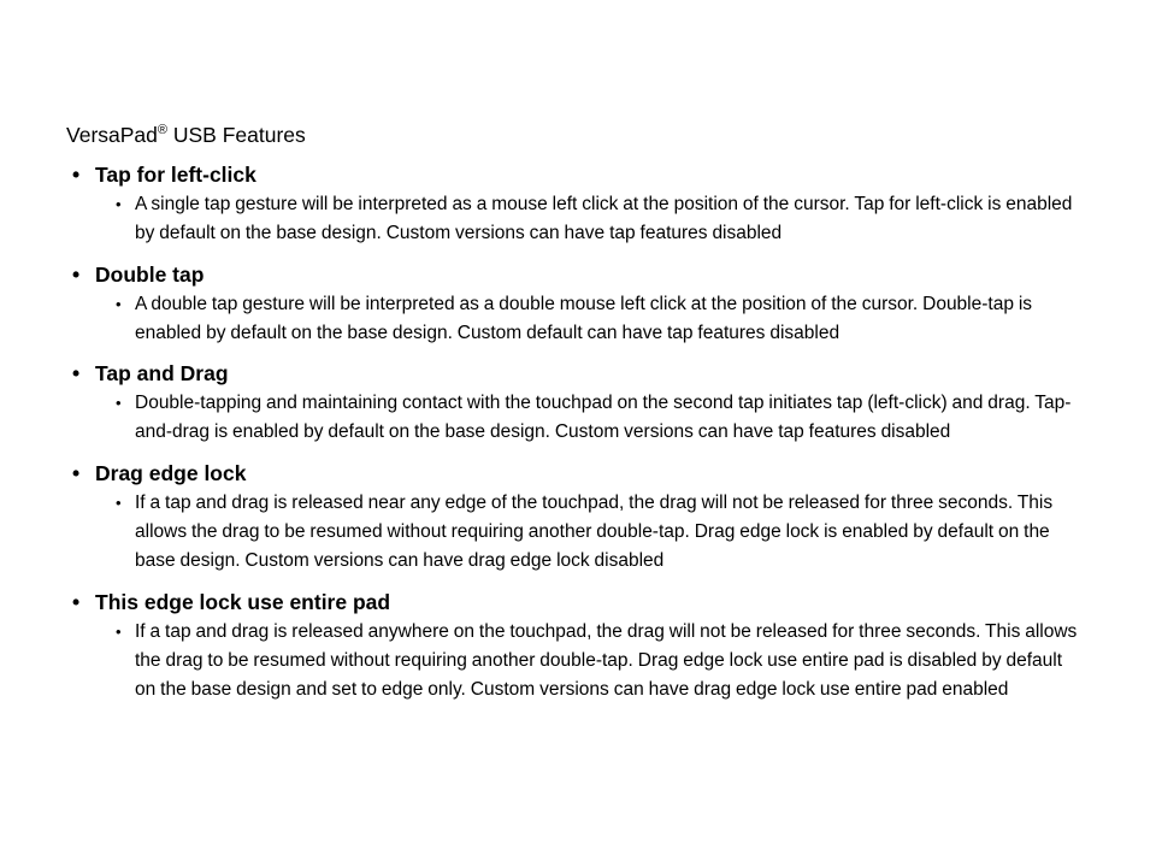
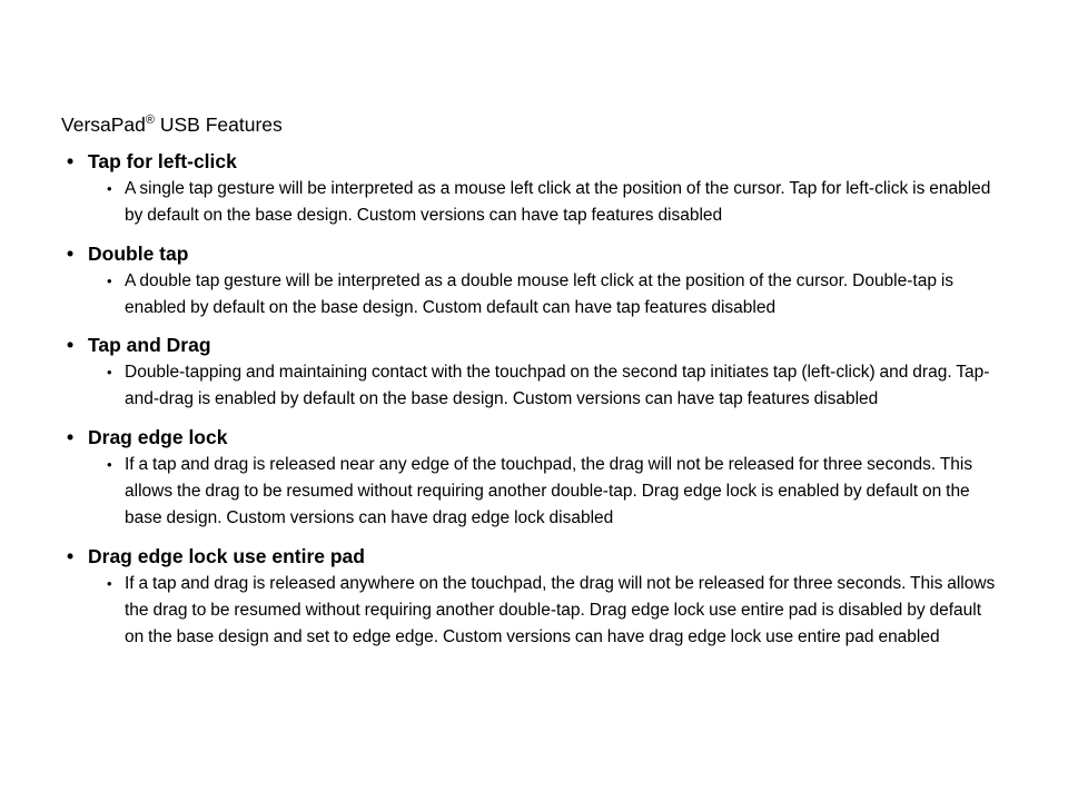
  VersaPad® USB Features
  •
  Tap for left-click
  •
  A single tap gesture will be interpreted as a mouse left click at the position of the cursor. Tap for left-click is enabled by default on the base design. Custom versions can have tap features disabled
  •
  Double tap
  •
  A double tap gesture will be interpreted as a double mouse left click at the position of the cursor. Double-tap is enabled by default on the base design. Custom default can have tap features disabled
  •
  Tap and Drag
  •
  Double-tapping and maintaining contact with the touchpad on the second tap initiates tap (left-click) and drag. Tap-and-drag is enabled by default on the base design. Custom versions can have tap features disabled
  •
  Drag edge lock
  •
  If a tap and drag is released near any edge of the touchpad, the drag will not be released for three seconds. This allows the drag to be resumed without requiring another double-tap. Drag edge lock is enabled by default on the base design. Custom versions can have drag edge lock disabled
  •
- This edge lock use entire pad
+ Drag edge lock use entire pad
  •
- If a tap and drag is released anywhere on the touchpad, the drag will not be released for three seconds. This allows the drag to be resumed without requiring another double-tap. Drag edge lock use entire pad is disabled by default on the base design and set to edge only. Custom versions can have drag edge lock use entire pad enabled
+ If a tap and drag is released anywhere on the touchpad, the drag will not be released for three seconds. This allows the drag to be resumed without requiring another double-tap. Drag edge lock use entire pad is disabled by default on the base design and set to edge edge. Custom versions can have drag edge lock use entire pad enabled
